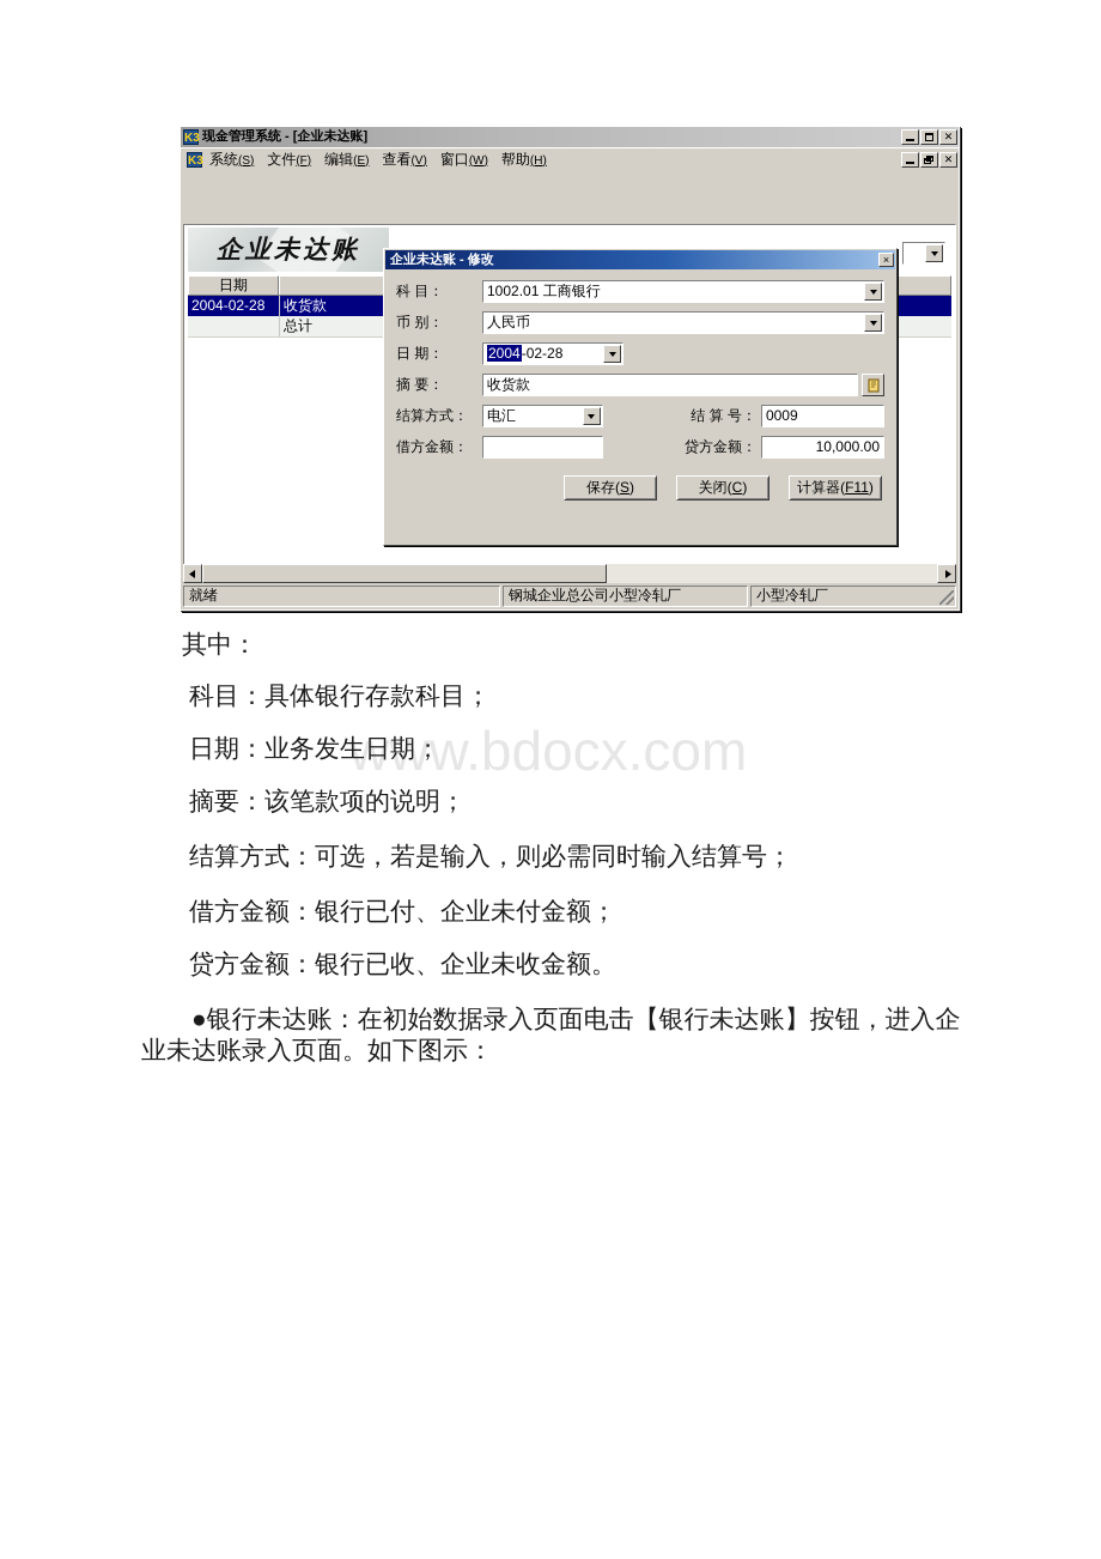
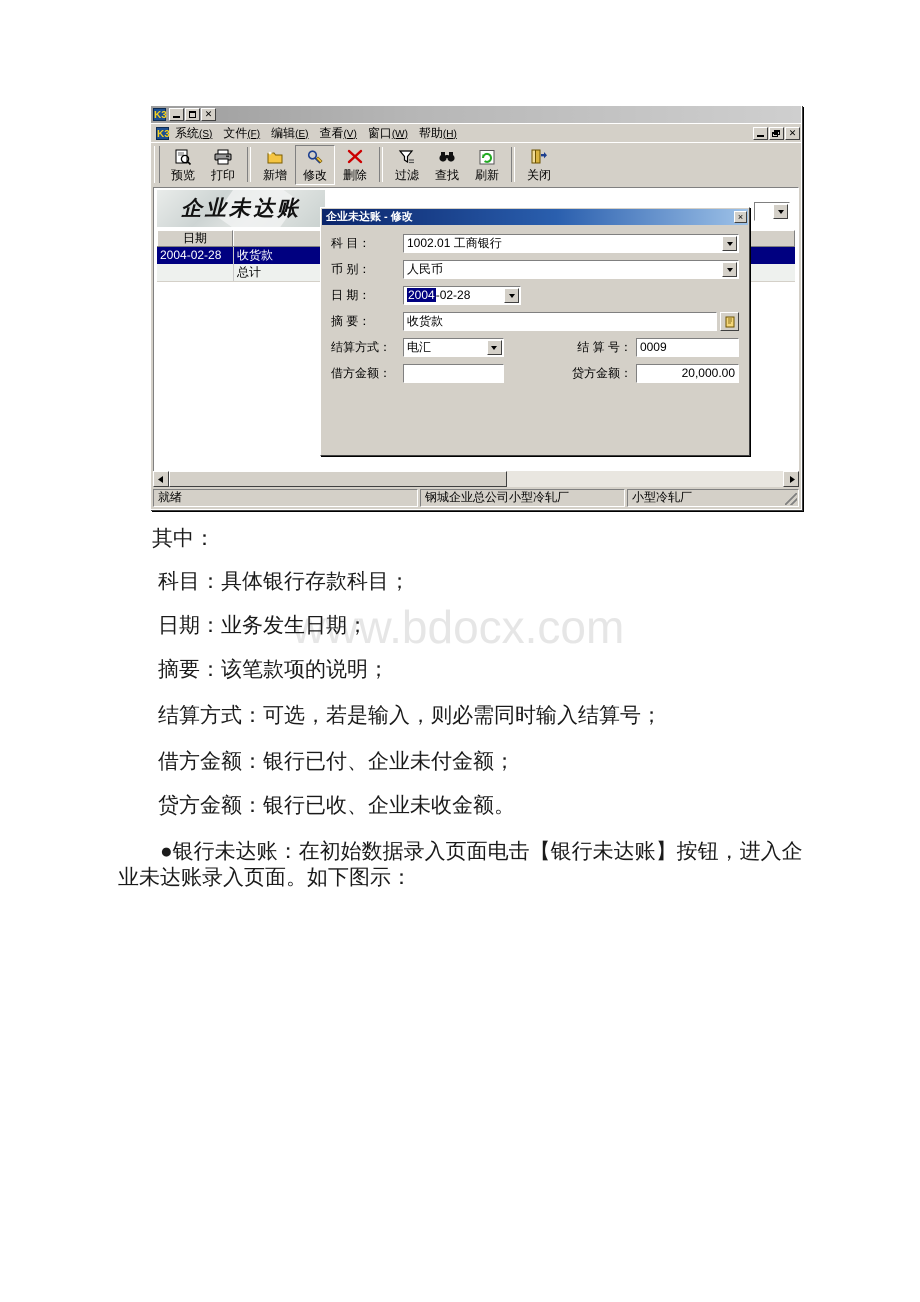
  www.bdocx.com
  K3
- 现金管理系统 - [企业未达账]
  ✕
  K3
  系统(S)
  文件(F)
  编辑(E)
  查看(V)
  窗口(W)
  帮助(H)
  ✕
+ 预览
+ 打印
+ 新增
+ 修改
+ 删除
+ 过滤
+ 查找
+ 刷新
+ 关闭
  企业未达账
  日期
  2004-02-28
  收货款
  总计
  就绪
  钢城企业总公司小型冷轧厂
  小型冷轧厂
  企业未达账 - 修改
  ×
  科 目：
  1002.01 工商银行
  币 别：
  人民币
  日 期：
  2004-02-28
  摘 要：
  收货款
  结算方式：
  电汇
  结 算 号：
  0009
  借方金额：
  贷方金额：
- 10,000.00
+ 20,000.00
- 保存(S)
- 关闭(C)
- 计算器(F11)
  其中：
  科目：具体银行存款科目；
  日期：业务发生日期；
  摘要：该笔款项的说明；
  结算方式：可选，若是输入，则必需同时输入结算号；
  借方金额：银行已付、企业未付金额；
  贷方金额：银行已收、企业未收金额。
  ●银行未达账：在初始数据录入页面电击【银行未达账】按钮，进入企业未达账录入页面。如下图示：
